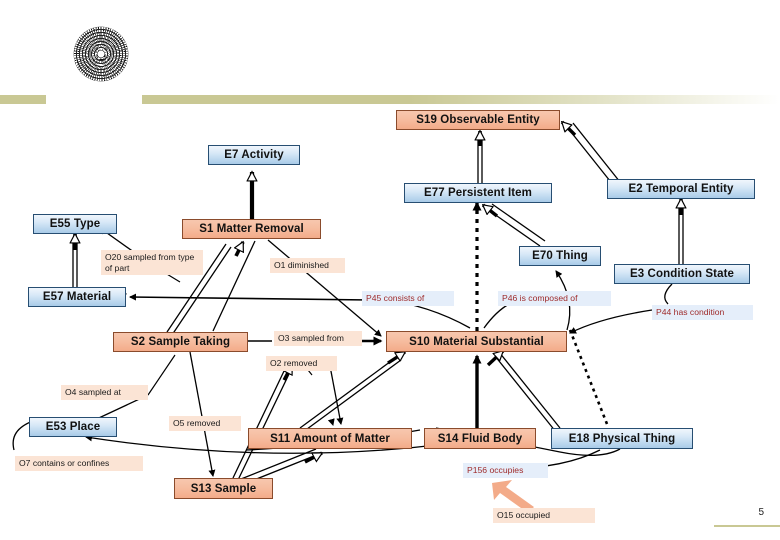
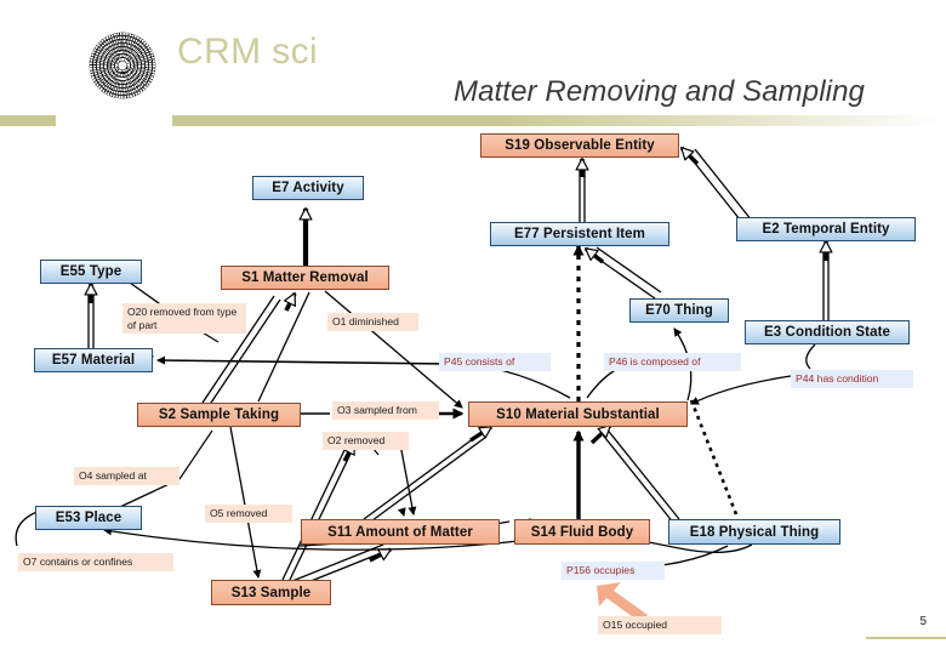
+ CRM sci
+ Matter Removing and Sampling
  S19 Observable Entity
  E7 Activity
  E77 Persistent Item
  E2 Temporal Entity
  E55 Type
  S1 Matter Removal
  E70 Thing
  E3 Condition State
  E57 Material
  S2 Sample Taking
  S10 Material Substantial
  E53 Place
  S11 Amount of Matter
  S14 Fluid Body
  E18 Physical Thing
  S13 Sample
- O20 sampled from type of part
+ O20 removed from type of part
  O1 diminished
  P45 consists of
  P46 is composed of
  P44 has condition
  O3 sampled from
  O2 removed
  O4 sampled at
  O5 removed
  O7 contains or confines
  P156 occupies
  O15 occupied
  5
